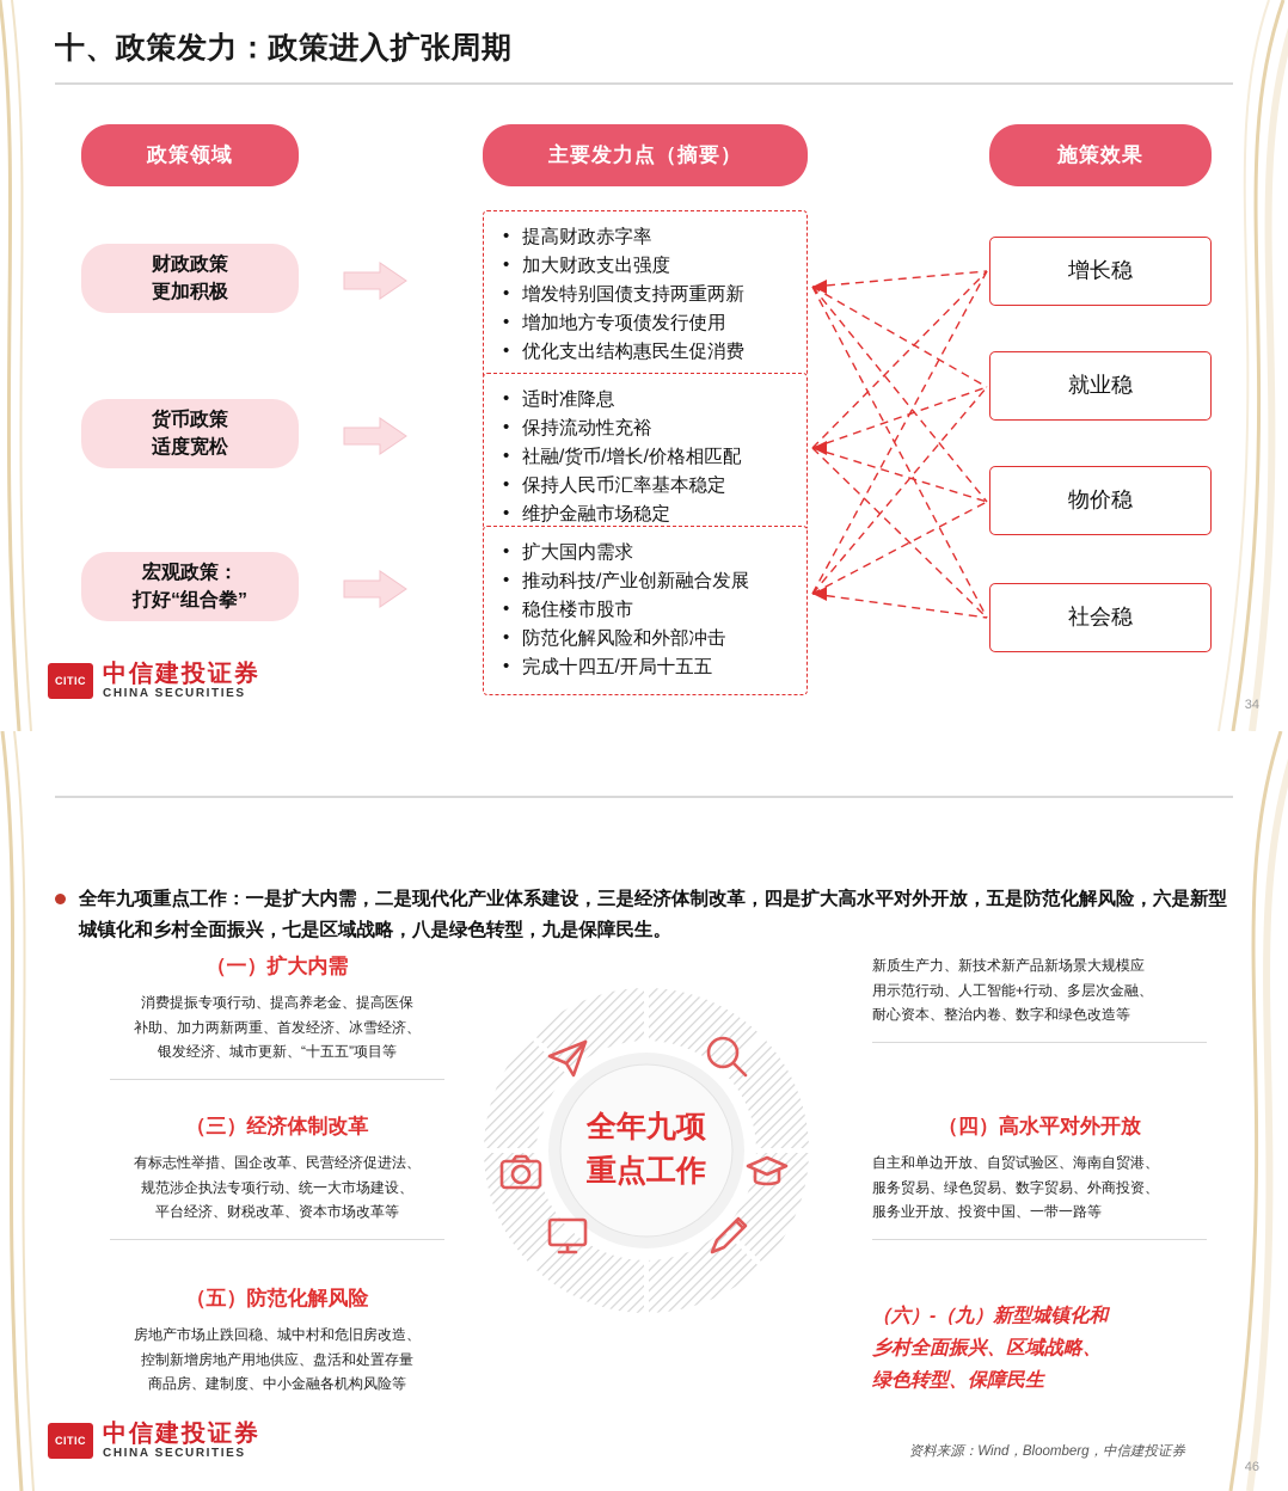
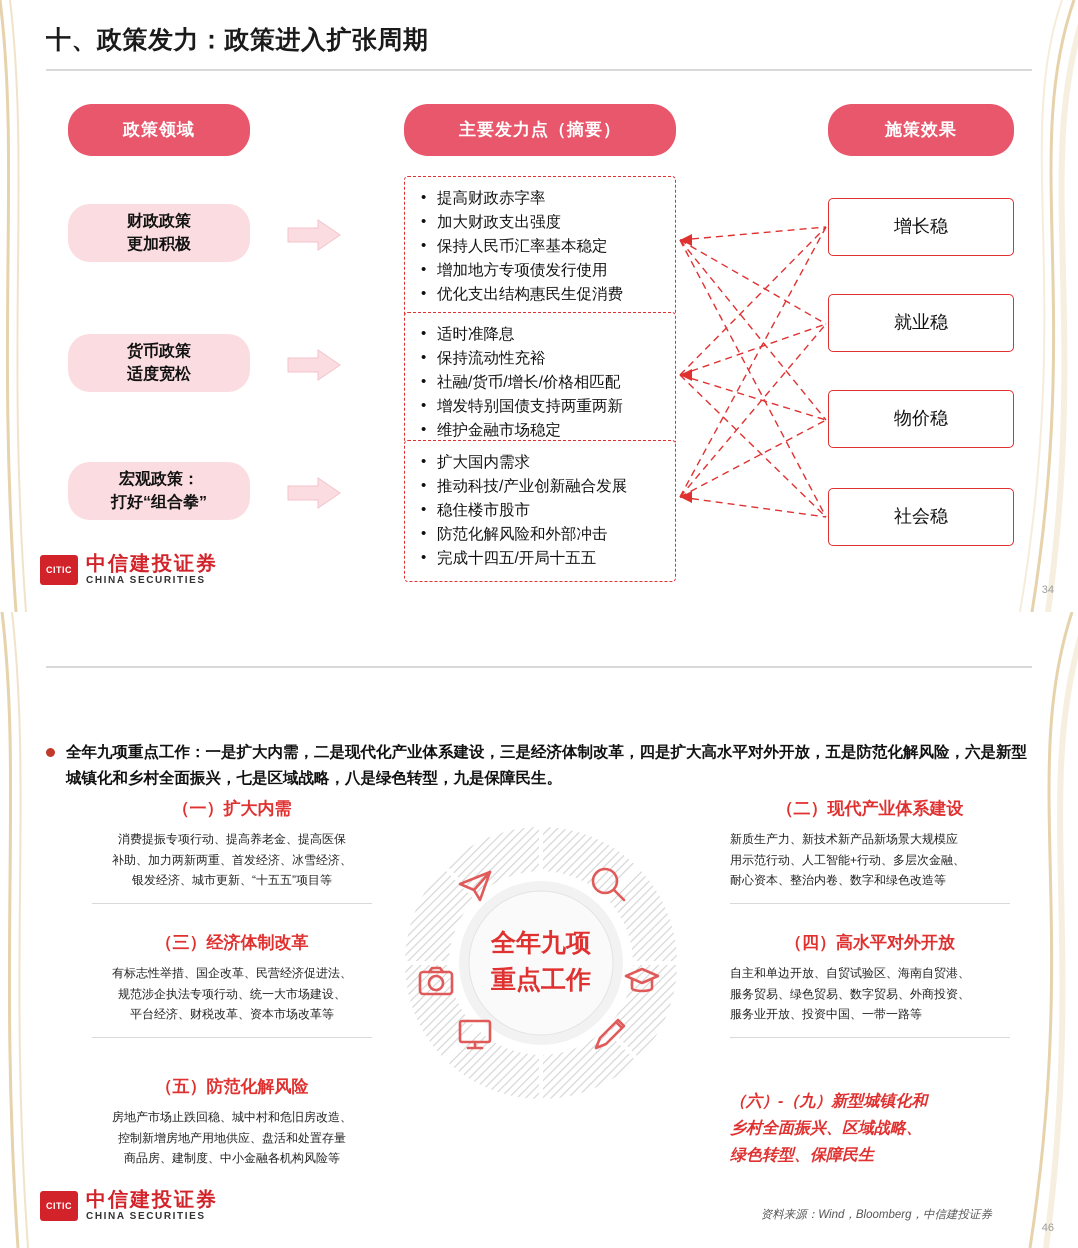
  十、政策发力：政策进入扩张周期
  政策领域
  主要发力点（摘要）
  施策效果
  财政政策
  更加积极
  货币政策
  适度宽松
  宏观政策：
  打好“组合拳”
  提高财政赤字率
  加大财政支出强度
- 增发特别国债支持两重两新
+ 保持人民币汇率基本稳定
  增加地方专项债发行使用
  优化支出结构惠民生促消费
  适时准降息
  保持流动性充裕
  社融/货币/增长/价格相匹配
- 保持人民币汇率基本稳定
+ 增发特别国债支持两重两新
  维护金融市场稳定
  扩大国内需求
  推动科技/产业创新融合发展
  稳住楼市股市
  防范化解风险和外部冲击
  完成十四五/开局十五五
  增长稳
  就业稳
  物价稳
  社会稳
  CITIC
  中信建投证券
  CHINA SECURITIES
  34
  全年九项重点工作：一是扩大内需，二是现代化产业体系建设，三是经济体制改革，四是扩大高水平对外开放，五是防范化解风险，六是新型城镇化和乡村全面振兴，七是区域战略，八是绿色转型，九是保障民生。
  （一）扩大内需
  消费提振专项行动、提高养老金、提高医保
  补助、加力两新两重、首发经济、冰雪经济、
  银发经济、城市更新、“十五五”项目等
  （三）经济体制改革
  有标志性举措、国企改革、民营经济促进法、
  规范涉企执法专项行动、统一大市场建设、
  平台经济、财税改革、资本市场改革等
  （五）防范化解风险
  房地产市场止跌回稳、城中村和危旧房改造、
  控制新增房地产用地供应、盘活和处置存量
  商品房、建制度、中小金融各机构风险等
+ （二）现代产业体系建设
  新质生产力、新技术新产品新场景大规模应
  用示范行动、人工智能+行动、多层次金融、
  耐心资本、整治内卷、数字和绿色改造等
  （四）高水平对外开放
  自主和单边开放、自贸试验区、海南自贸港、
  服务贸易、绿色贸易、数字贸易、外商投资、
  服务业开放、投资中国、一带一路等
  （六）-（九）新型城镇化和
  乡村全面振兴、区域战略、
  绿色转型、保障民生
  全年九项
  重点工作
  CITIC
  中信建投证券
  CHINA SECURITIES
  资料来源：Wind，Bloomberg，中信建投证券
  46
